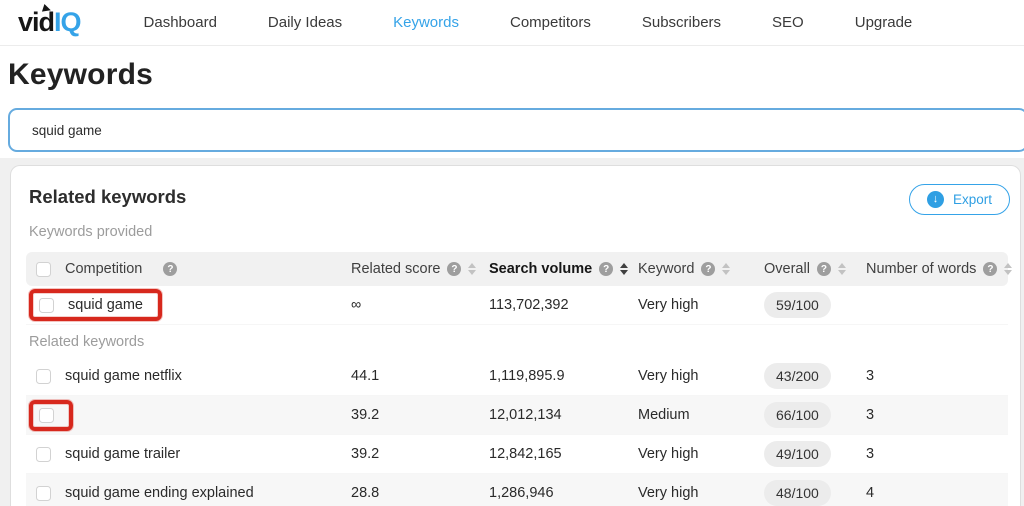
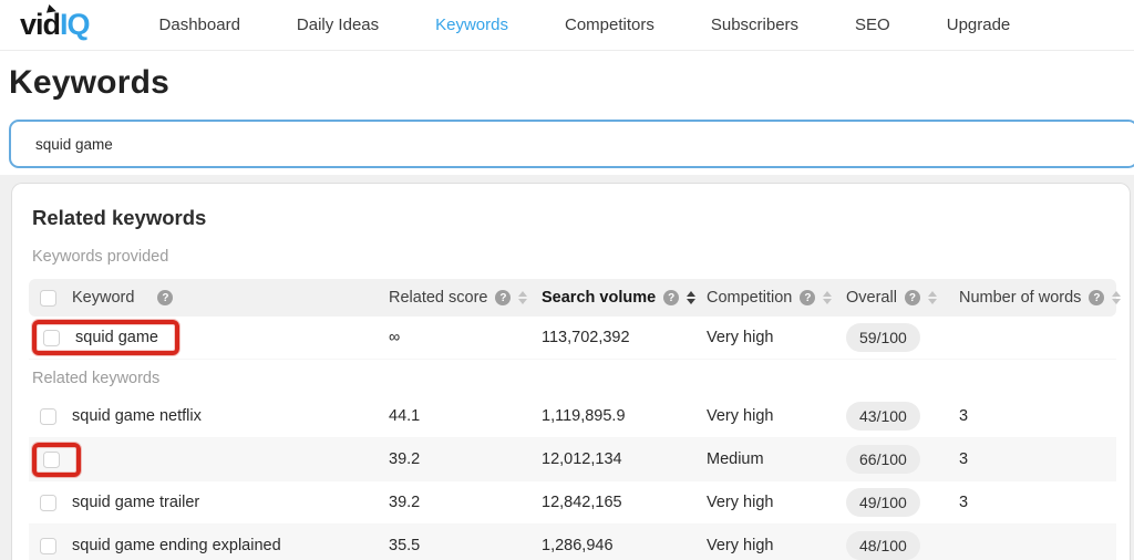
  vidIQ
  Dashboard
  Daily Ideas
  Keywords
  Competitors
  Subscribers
  SEO
  Upgrade
  Keywords
  squid game
  Related keywords
- ↓
- Export
  Keywords provided
- Competition
+ Keyword
  ?
  Related score
  ?
  Search volume
  ?
- Keyword
+ Competition
  ?
  Overall
  ?
  Number of words
  ?
  squid game
  ∞
  113,702,392
  Very high
  59/100
  Related keywords
  squid game netflix
  44.1
  1,119,895.9
  Very high
- 43/200
+ 43/100
  3
  39.2
  12,012,134
  Medium
  66/100
  3
  squid game trailer
  39.2
  12,842,165
  Very high
  49/100
  3
  squid game ending explained
- 28.8
+ 35.5
  1,286,946
  Very high
  48/100
- 4
